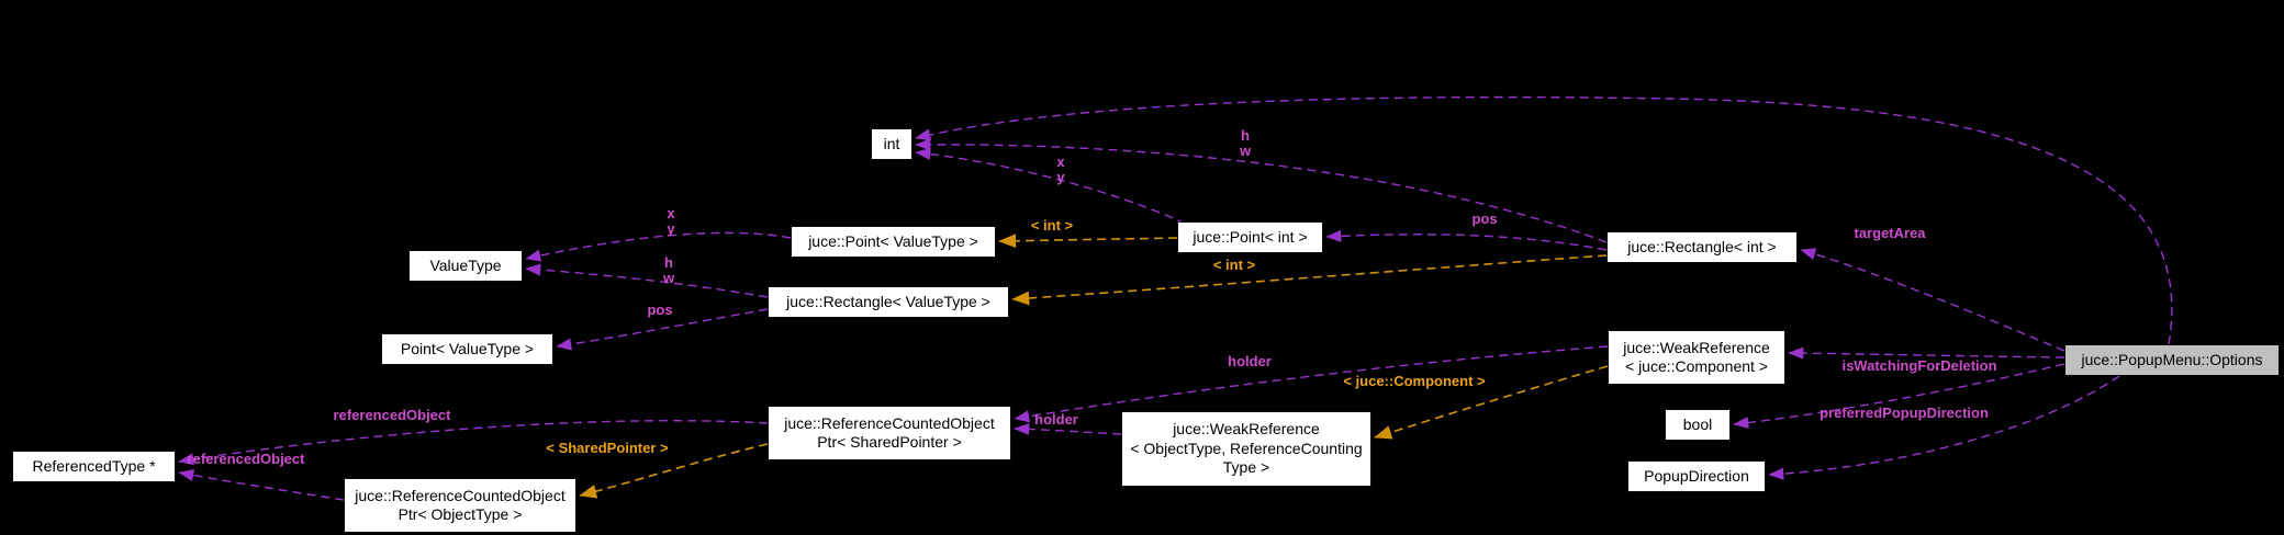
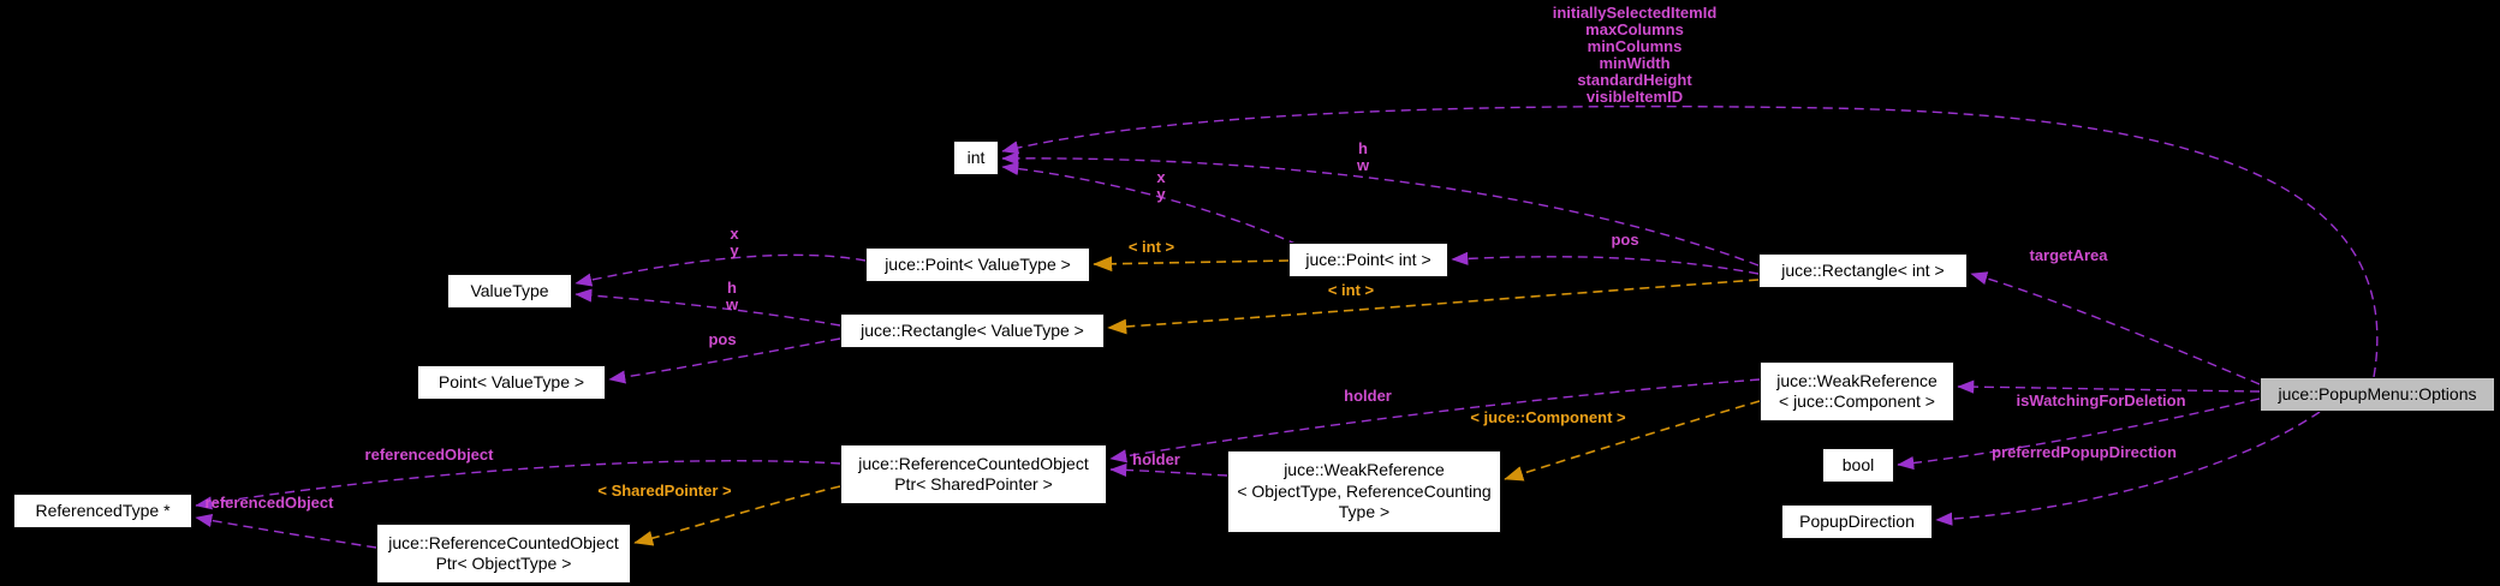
  int
  ValueType
  Point< ValueType >
  ReferencedType *
  juce::Point< ValueType >
  juce::Rectangle< ValueType >
  juce::Point< int >
  juce::ReferenceCountedObject
  Ptr< SharedPointer >
  juce::ReferenceCountedObject
  Ptr< ObjectType >
  juce::WeakReference
  < ObjectType, ReferenceCounting
  Type >
  juce::Rectangle< int >
  juce::WeakReference
  < juce::Component >
  bool
  PopupDirection
  juce::PopupMenu::Options
+ initiallySelectedItemId
+ maxColumns
+ minColumns
+ minWidth
+ standardHeight
+ visibleItemID
  h
  w
  x
  y
  x
  y
  h
  w
  pos
  pos
  targetArea
  isWatchingForDeletion
  preferredPopupDirection
  holder
  holder
  referencedObject
  referencedObject
  < int >
  < int >
  < juce::Component >
  < SharedPointer >
